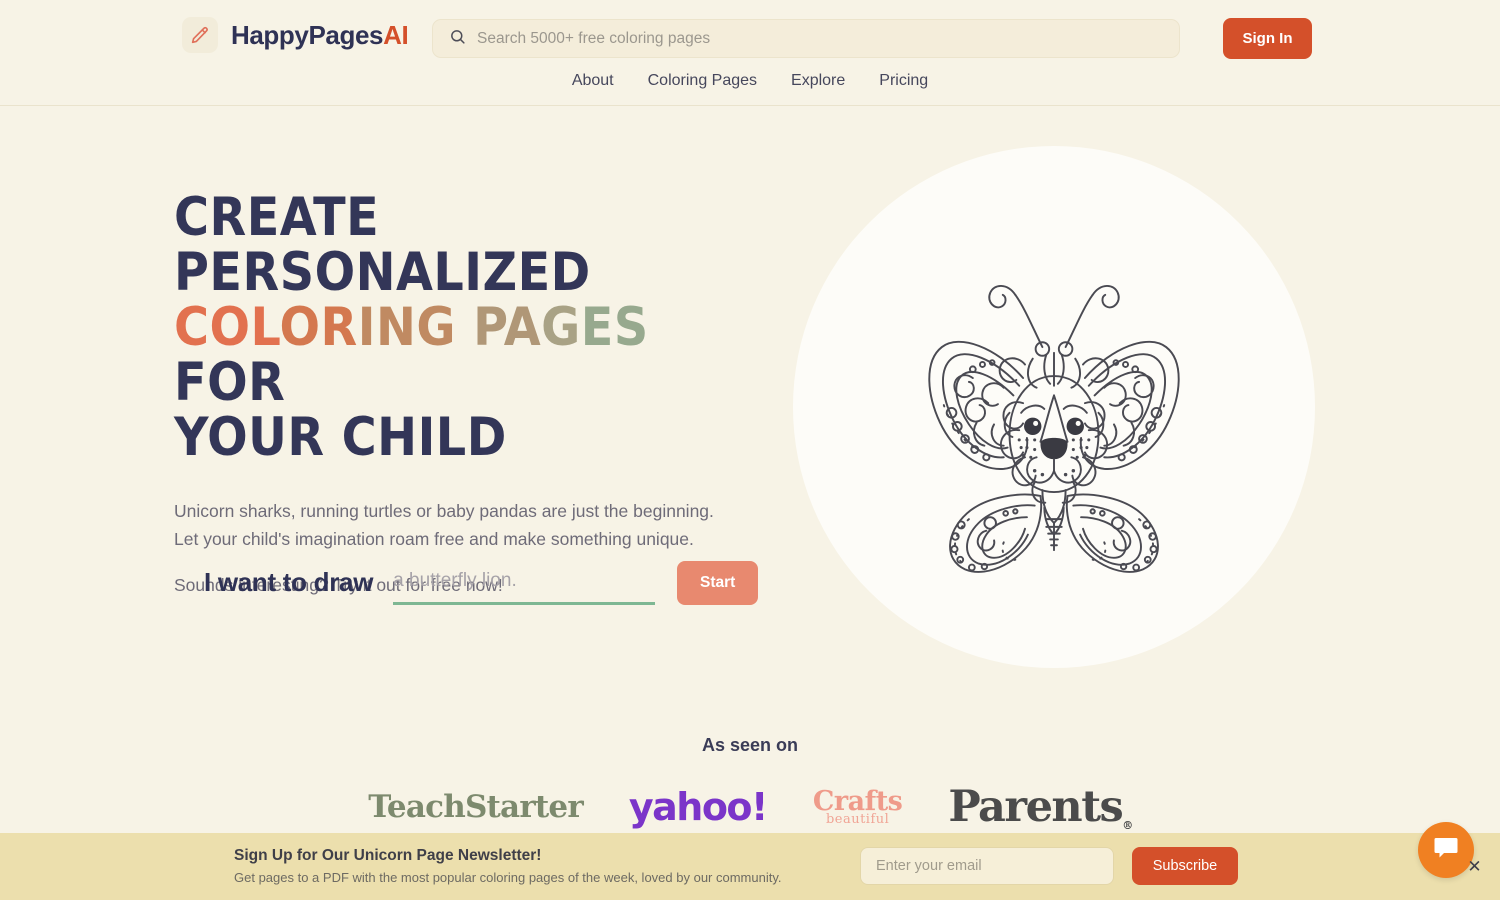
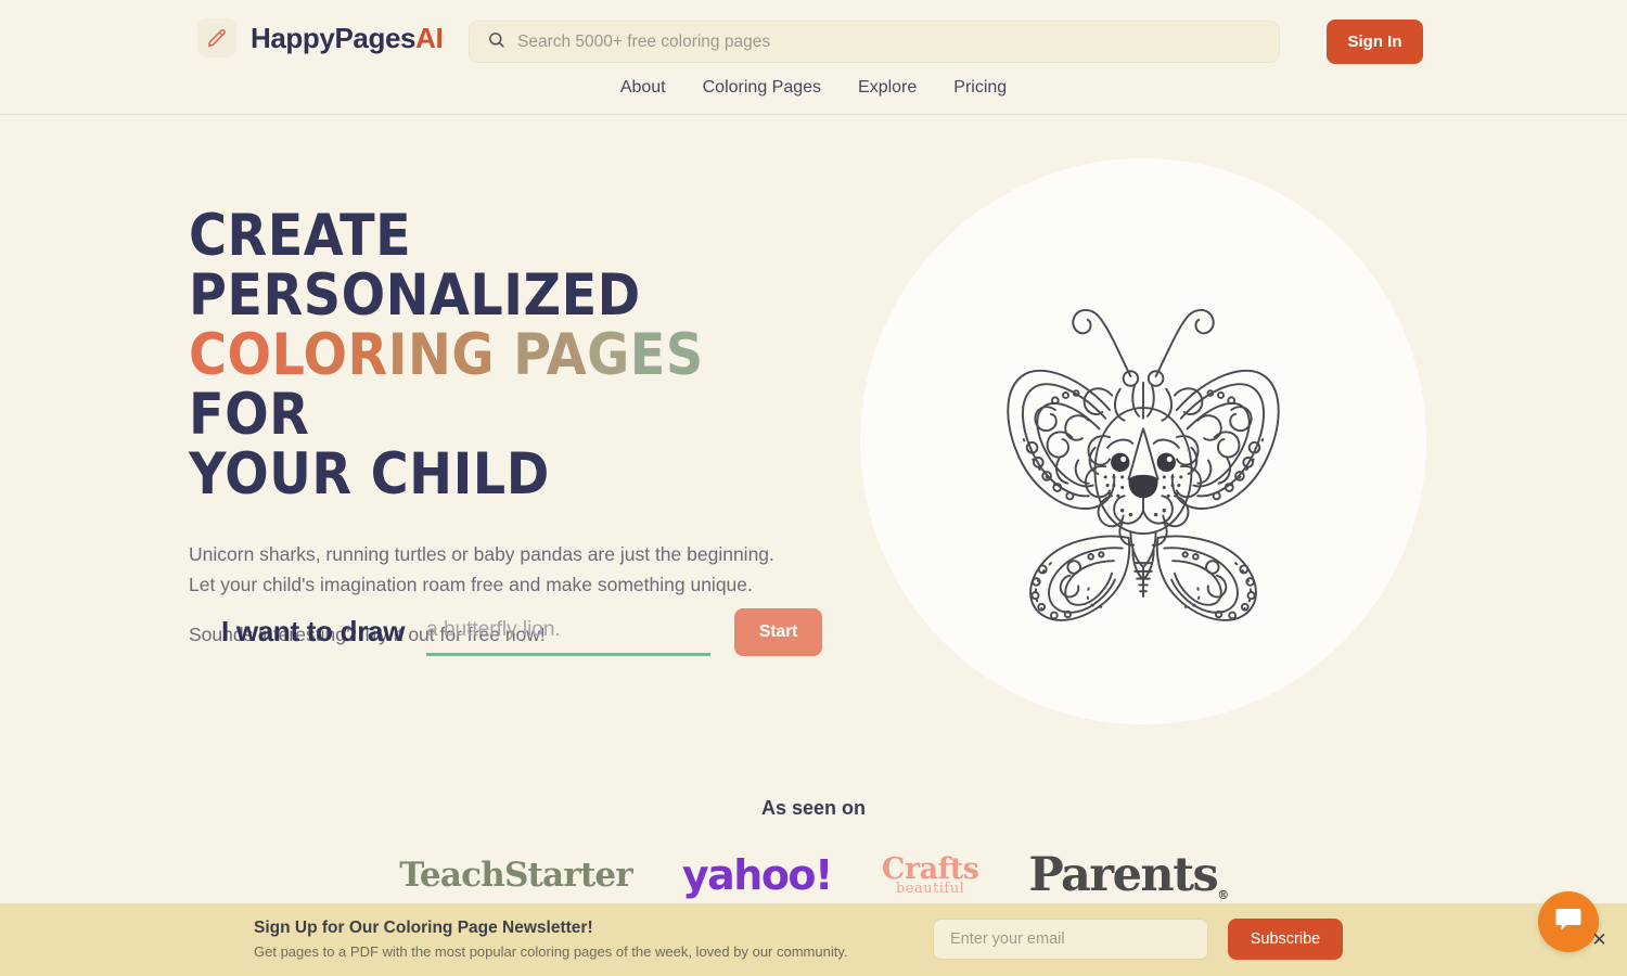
  HappyPagesAI
  Search 5000+ free coloring pages
  Sign In
  About
  Coloring Pages
  Explore
  Pricing
  CREATE PERSONALIZED
  COLORING PAGES FOR
  YOUR CHILD
  Unicorn sharks, running turtles or baby pandas are just the beginning. Let your child's imagination roam free and make something unique.
  Sounds interesting? Try it out for free now!
  I want to draw
  a butterfly lion.
  Start
  As seen on
  TeachStarter
  yahoo!
  Crafts
  beautiful
  Parents®
- Sign Up for Our Unicorn Page Newsletter!
+ Sign Up for Our Coloring Page Newsletter!
  Get pages to a PDF with the most popular coloring pages of the week, loved by our community.
  Enter your email
  Subscribe
  ✕
